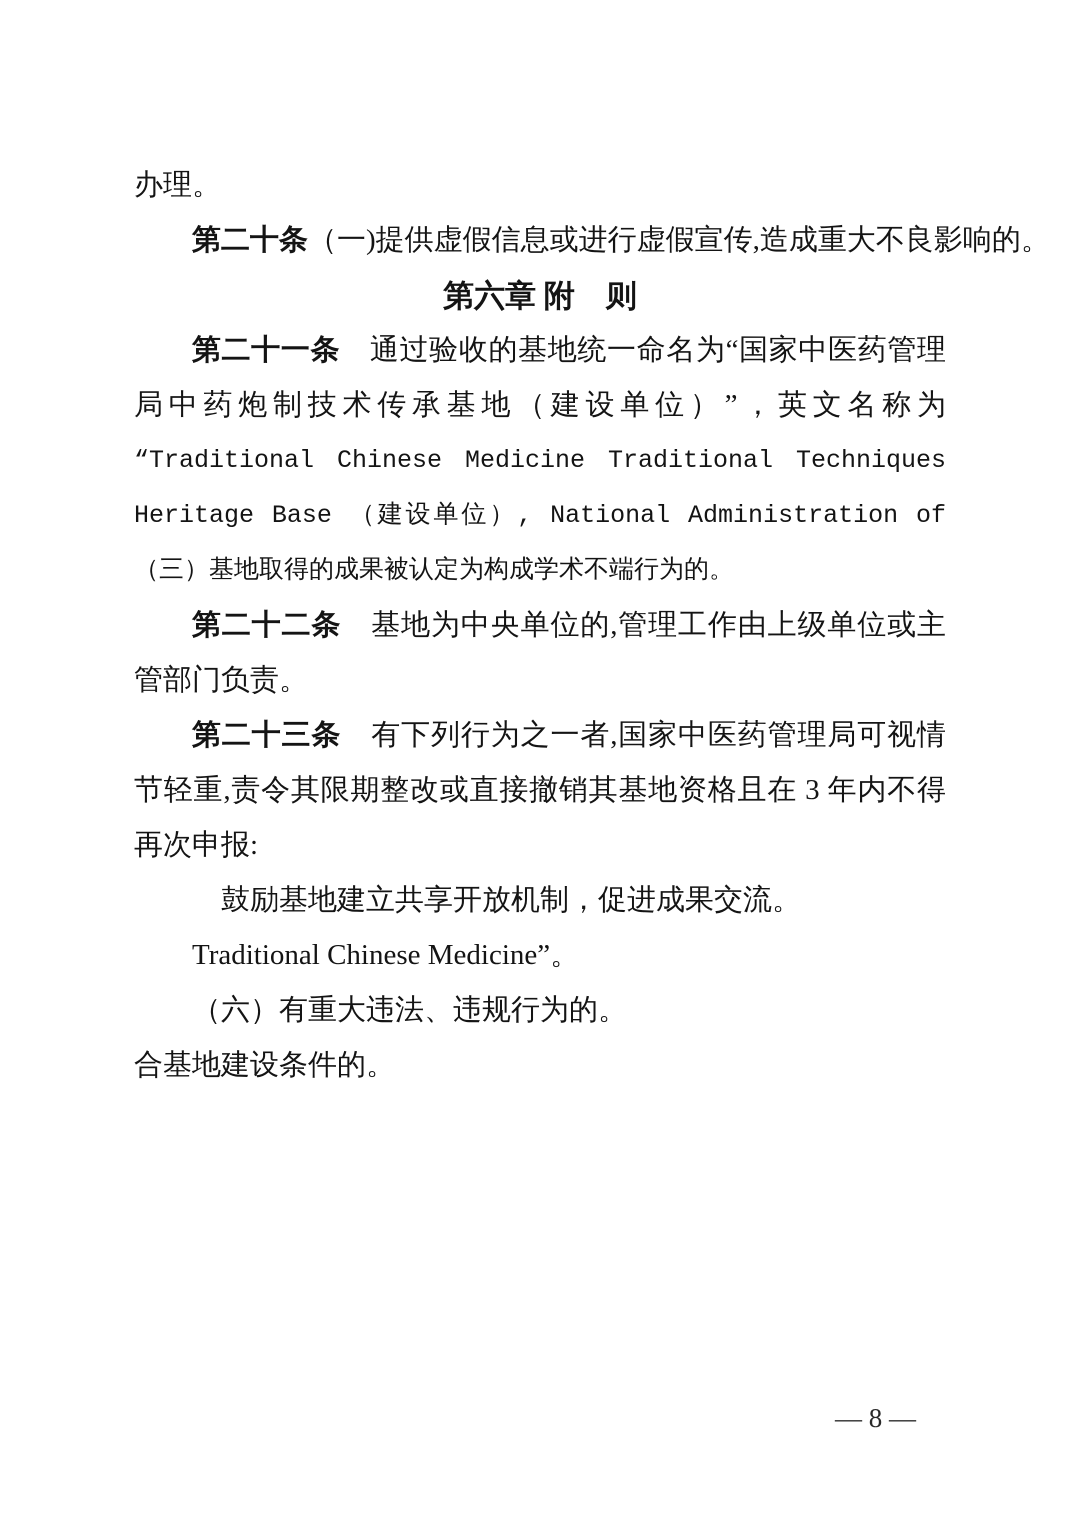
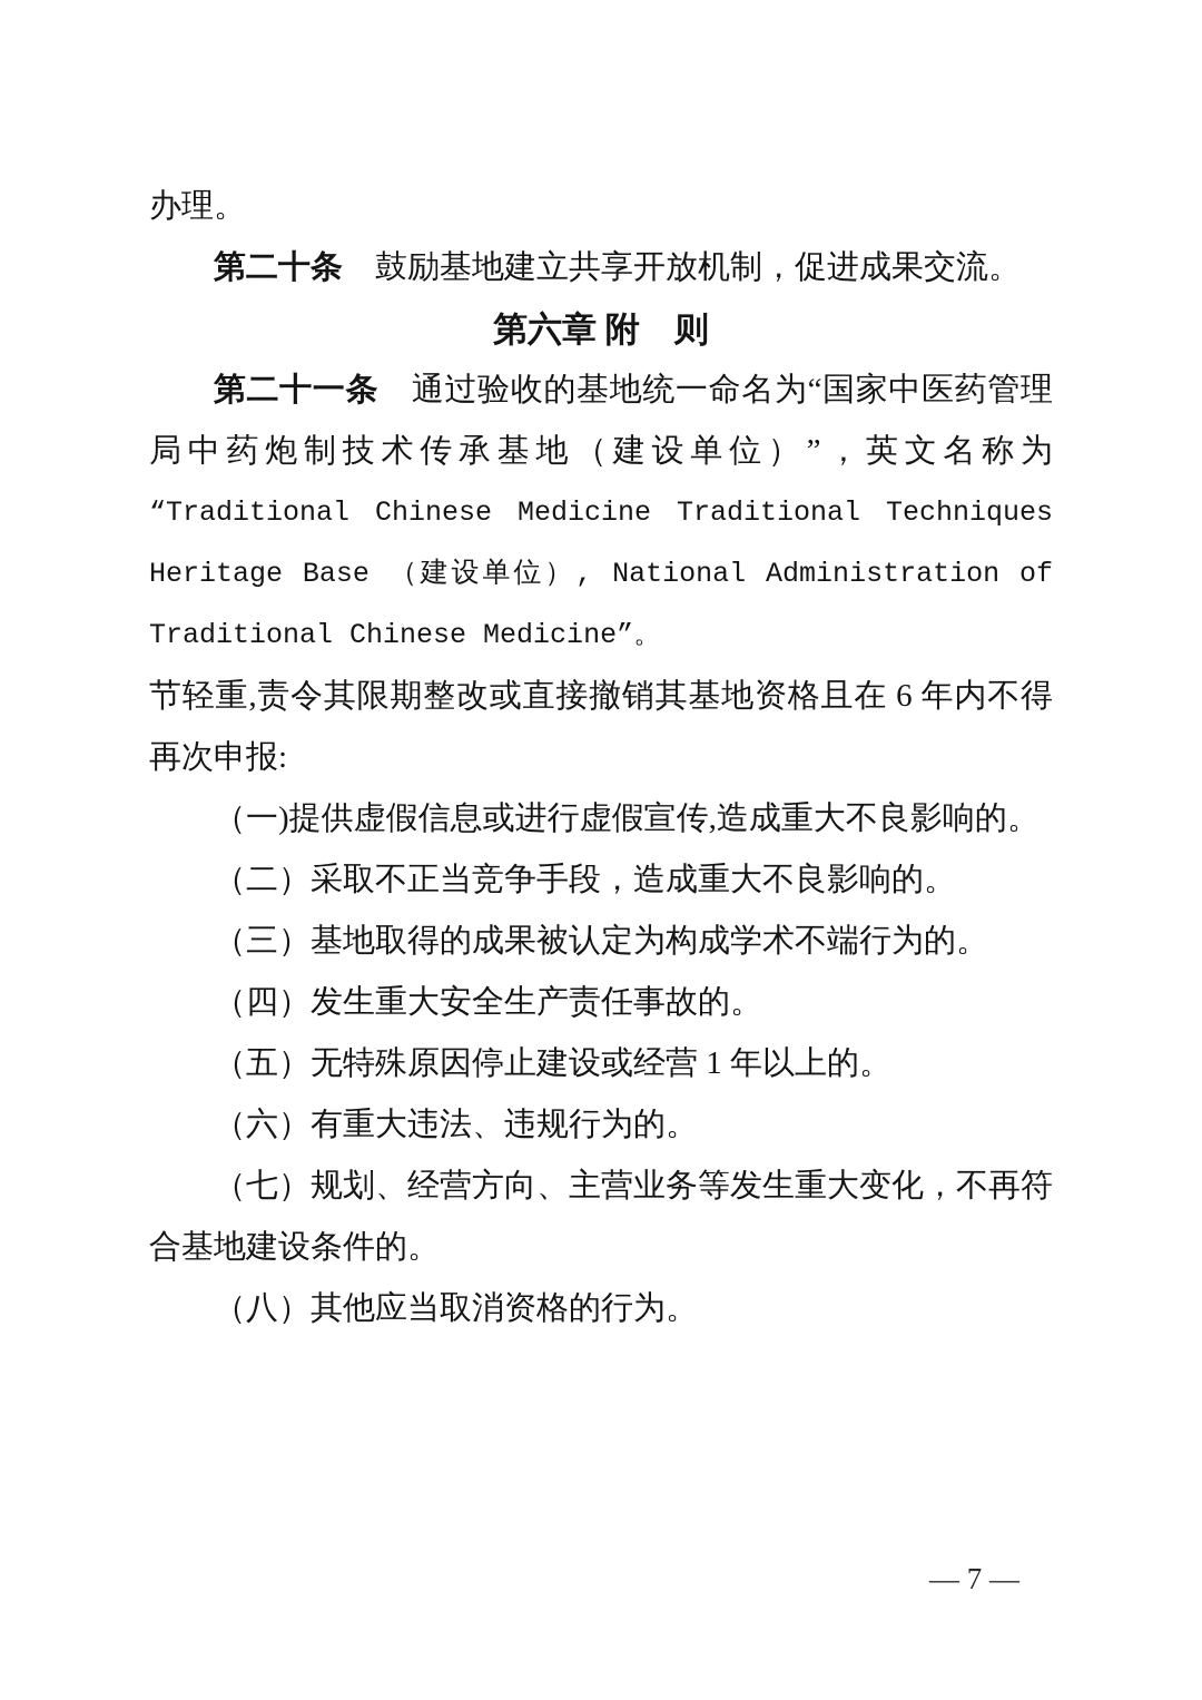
  办理。
- 第二十条（一)提供虚假信息或进行虚假宣传,造成重大不良影响的。
+ 第二十条 鼓励基地建立共享开放机制，促进成果交流。
  第六章 附 则
  第二十一条 通过验收的基地统一命名为“国家中医药管理
  局中药炮制技术传承基地（建设单位）”，英文名称为
  “Traditional Chinese Medicine Traditional Techniques
  Heritage Base （建设单位）, National Administration of
- （三）基地取得的成果被认定为构成学术不端行为的。
+ Traditional Chinese Medicine”。
- 第二十二条 基地为中央单位的,管理工作由上级单位或主
- 管部门负责。
- 第二十三条 有下列行为之一者,国家中医药管理局可视情
- 节轻重,责令其限期整改或直接撤销其基地资格且在 3 年内不得
+ 节轻重,责令其限期整改或直接撤销其基地资格且在 6 年内不得
  再次申报:
- 鼓励基地建立共享开放机制，促进成果交流。
+ （一)提供虚假信息或进行虚假宣传,造成重大不良影响的。
+ （二）采取不正当竞争手段，造成重大不良影响的。
- Traditional Chinese Medicine”。
+ （三）基地取得的成果被认定为构成学术不端行为的。
+ （四）发生重大安全生产责任事故的。
+ （五）无特殊原因停止建设或经营 1 年以上的。
  （六）有重大违法、违规行为的。
+ （七）规划、经营方向、主营业务等发生重大变化，不再符
  合基地建设条件的。
+ （八）其他应当取消资格的行为。
- — 8 —
+ — 7 —
